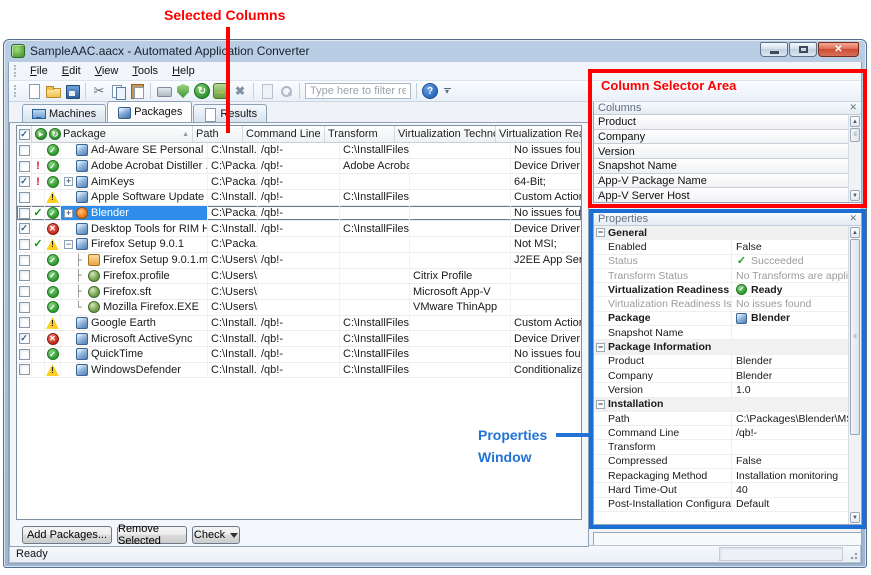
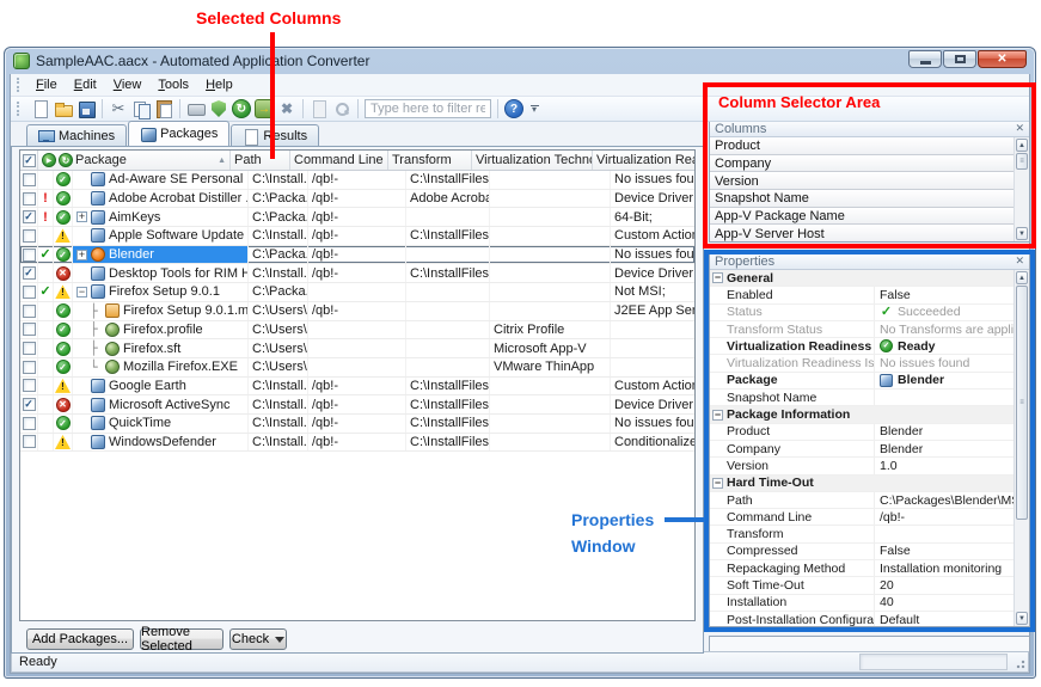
  Selected Columns
  Column Selector Area
  Properties
  Window
  SampleAAC.aacx - Automated Application Converter
  File
  Edit
  View
  Tools
  Help
  Type here to filter re
  Machines
  Packages
  Results
  Package
  Path
  Command Line
  Transform
  Virtualization Techn
  Virtualization Re
  Ad-Aware SE Personal
  C:\Install.
  /qb!-
  C:\InstallFiles
  No issues fou
  Adobe Acrobat Distiller .
  C:\Packa.
  /qb!-
  Adobe Acroba
  AimKeys
  C:\Packa.
  /qb!-
  64-Bit;
  Apple Software Update
  C:\Install.
  /qb!-
  C:\InstallFiles
  Blender
  C:\Packa.
  /qb!-
  No issues fou
  Desktop Tools for RIM H
  C:\Install.
  /qb!-
  C:\InstallFiles
  Firefox Setup 9.0.1
  C:\Packa.
  Not MSI;
  Firefox Setup 9.0.1.m
  C:\Users\
  /qb!-
  Firefox.profile
  C:\Users\
  Citrix Profile
  Firefox.sft
  C:\Users\
  Microsoft App-V
  Mozilla Firefox.EXE
  C:\Users\
  VMware ThinApp
  Google Earth
  C:\Install.
  /qb!-
  C:\InstallFiles
  Custom Actio
  Microsoft ActiveSync
  C:\Install.
  /qb!-
  C:\InstallFiles
  QuickTime
  C:\Install.
  /qb!-
  C:\InstallFiles
  No issues fou
  WindowsDefender
  C:\Install.
  /qb!-
  C:\InstallFiles
  Conditionalize
  Add Packages...
  Remove Selected
  Check
  Columns
  Product
  Company
  Version
  Snapshot Name
  App-V Package Name
  App-V Server Host
  Properties
  General
  Enabled
  False
  Status
  Succeeded
  Transform Status
  No Transforms are appli
  Virtualization Readiness
  Ready
  Virtualization Readiness Is
  No issues found
  Package
  Blender
  Snapshot Name
  Package Information
  Product
  Blender
  Company
  Blender
  Version
  1.0
- Installation
+ Hard Time-Out
  Path
  C:\Packages\Blender\M
  Command Line
  /qb!-
  Transform
  Compressed
  False
  Repackaging Method
  Installation monitoring
+ Soft Time-Out
+ 20
- Hard Time-Out
+ Installation
  40
  Post-Installation Configura
  Default
  Ready
